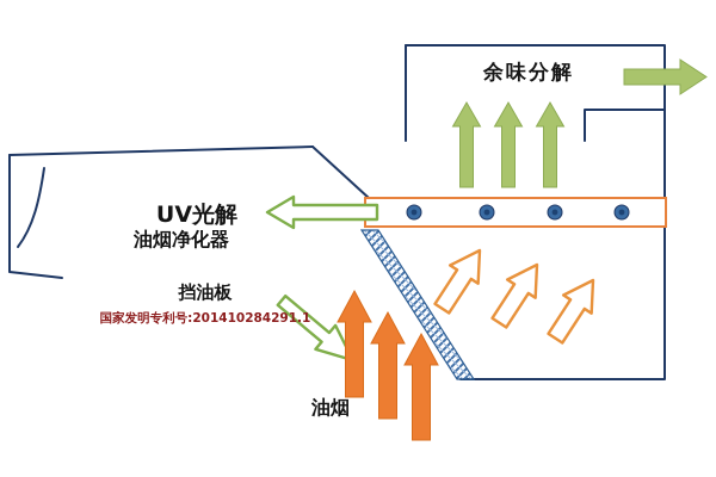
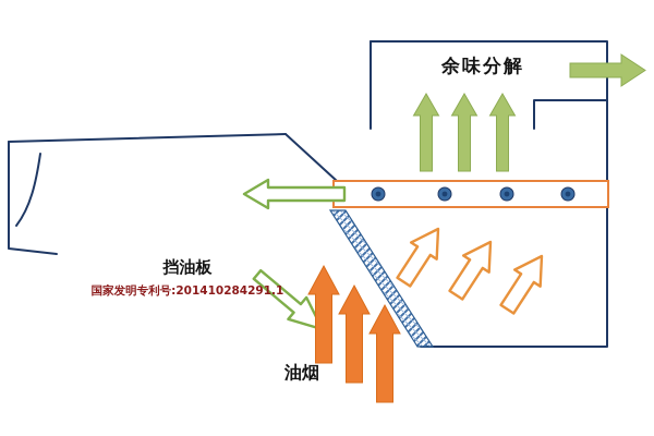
  余味分解
- UV光解
- 油烟净化器
  挡油板
  国家发明专利号:201410284291.1
  油烟
